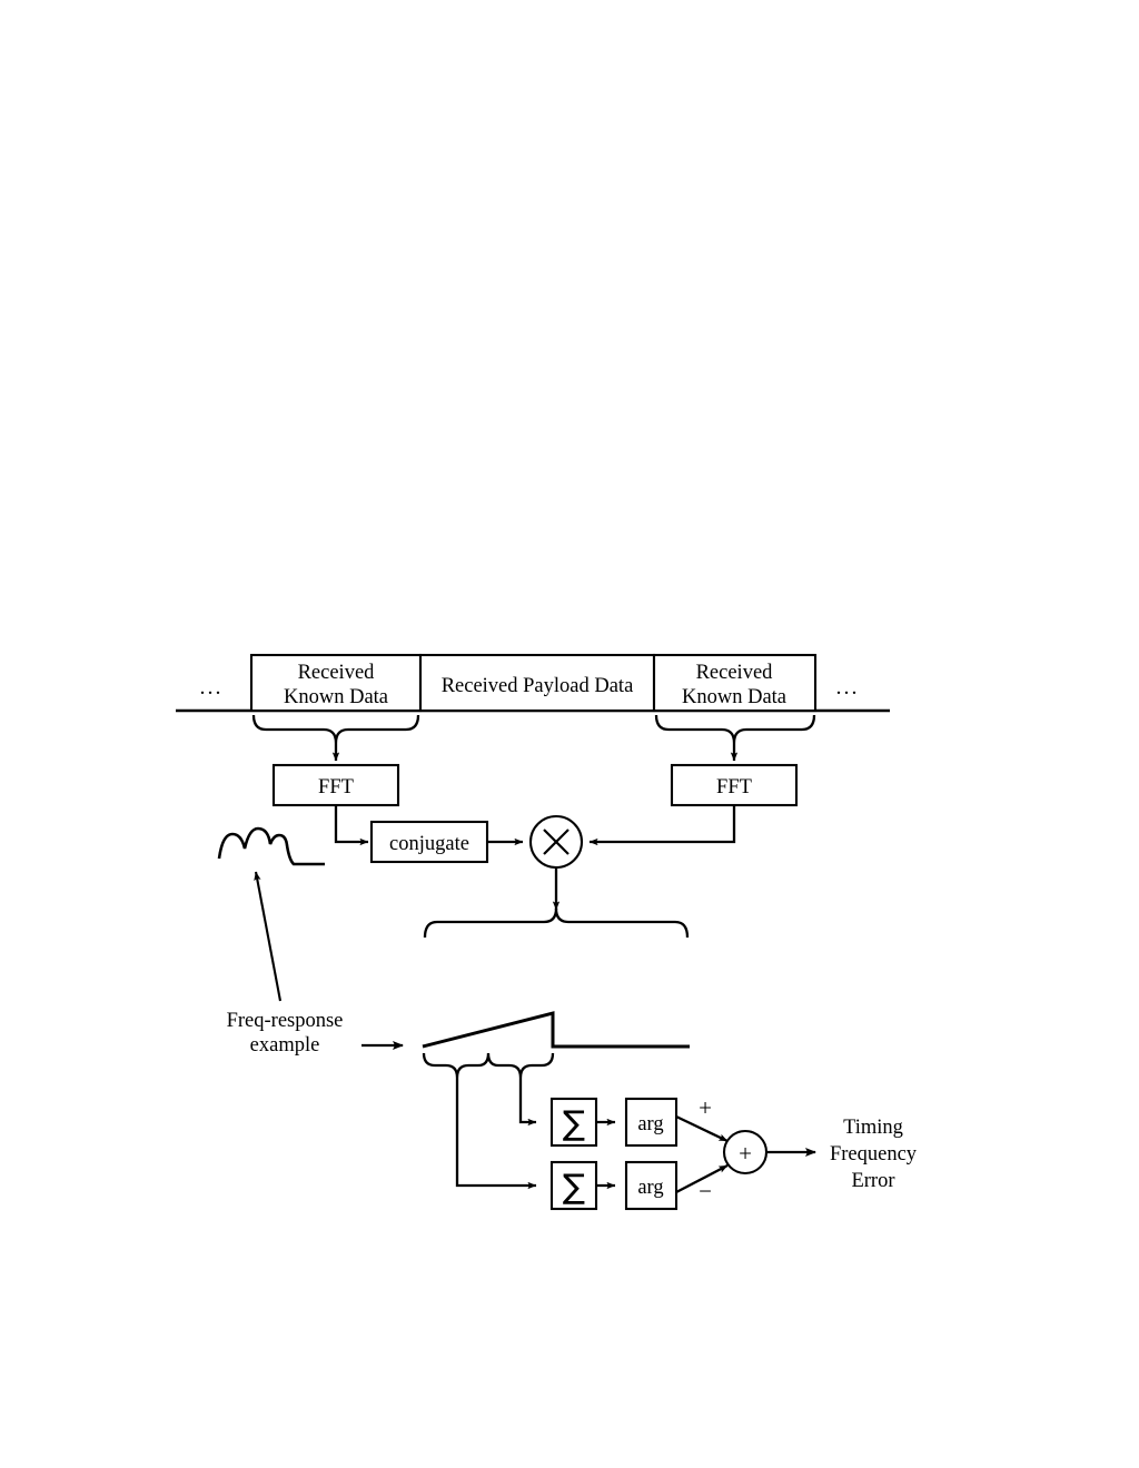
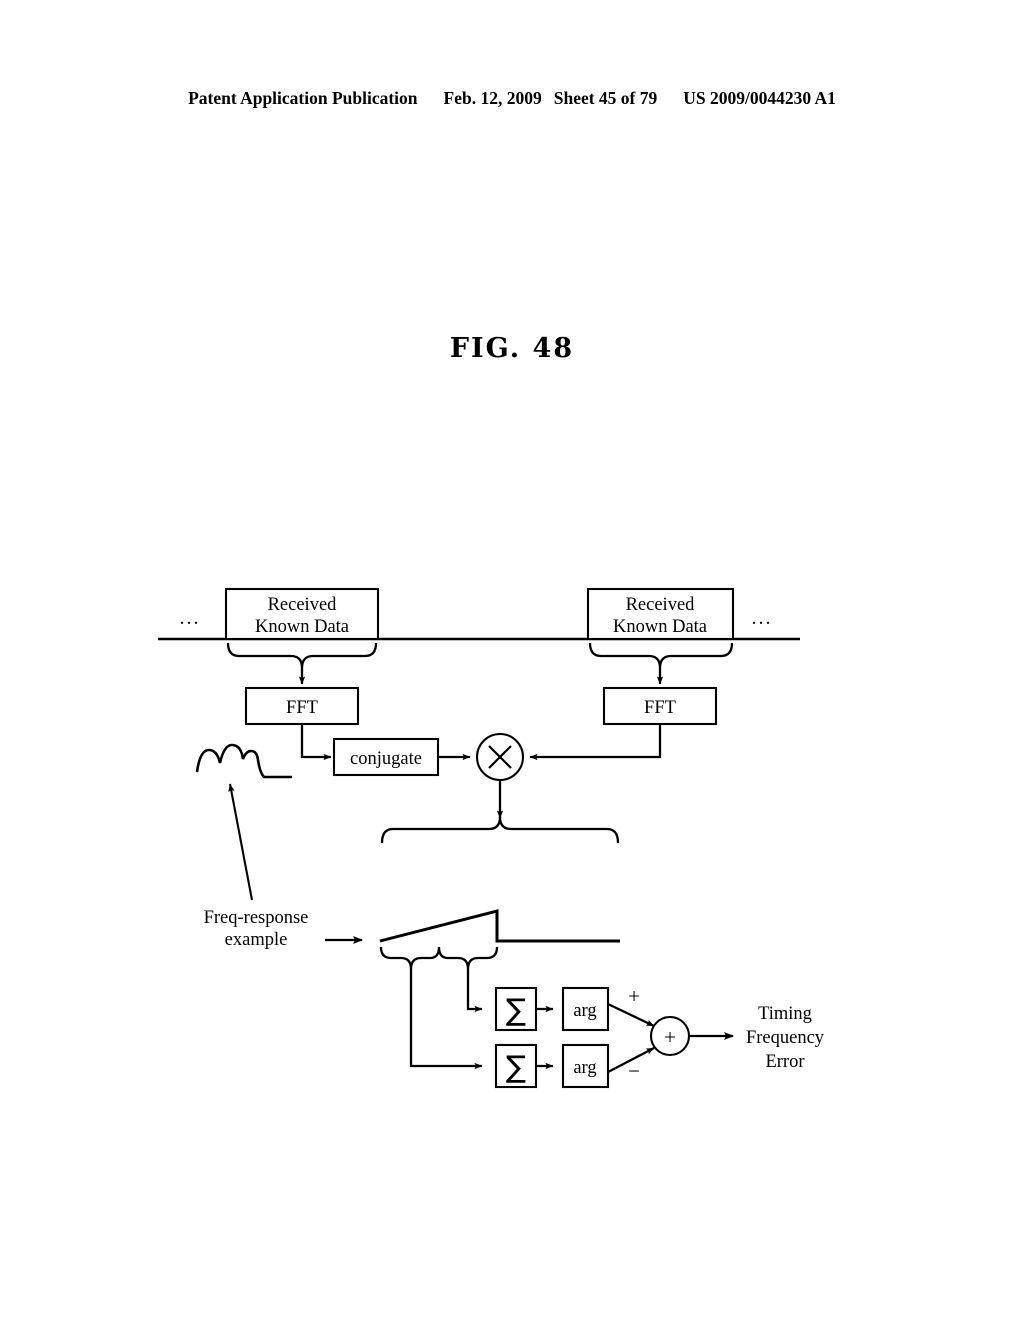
+ Patent Application Publication Feb. 12, 2009 Sheet 45 of 79 US 2009/0044230 A1
+ FIG. 48
  ...
  ...
  Received
  Known Data
- Received Payload Data
  Received
  Known Data
  FFT
  FFT
  conjugate
  Freq-response
  example
  ∑
  ∑
  arg
  arg
  +
  −
  +
  Timing
  Frequency
  Error
